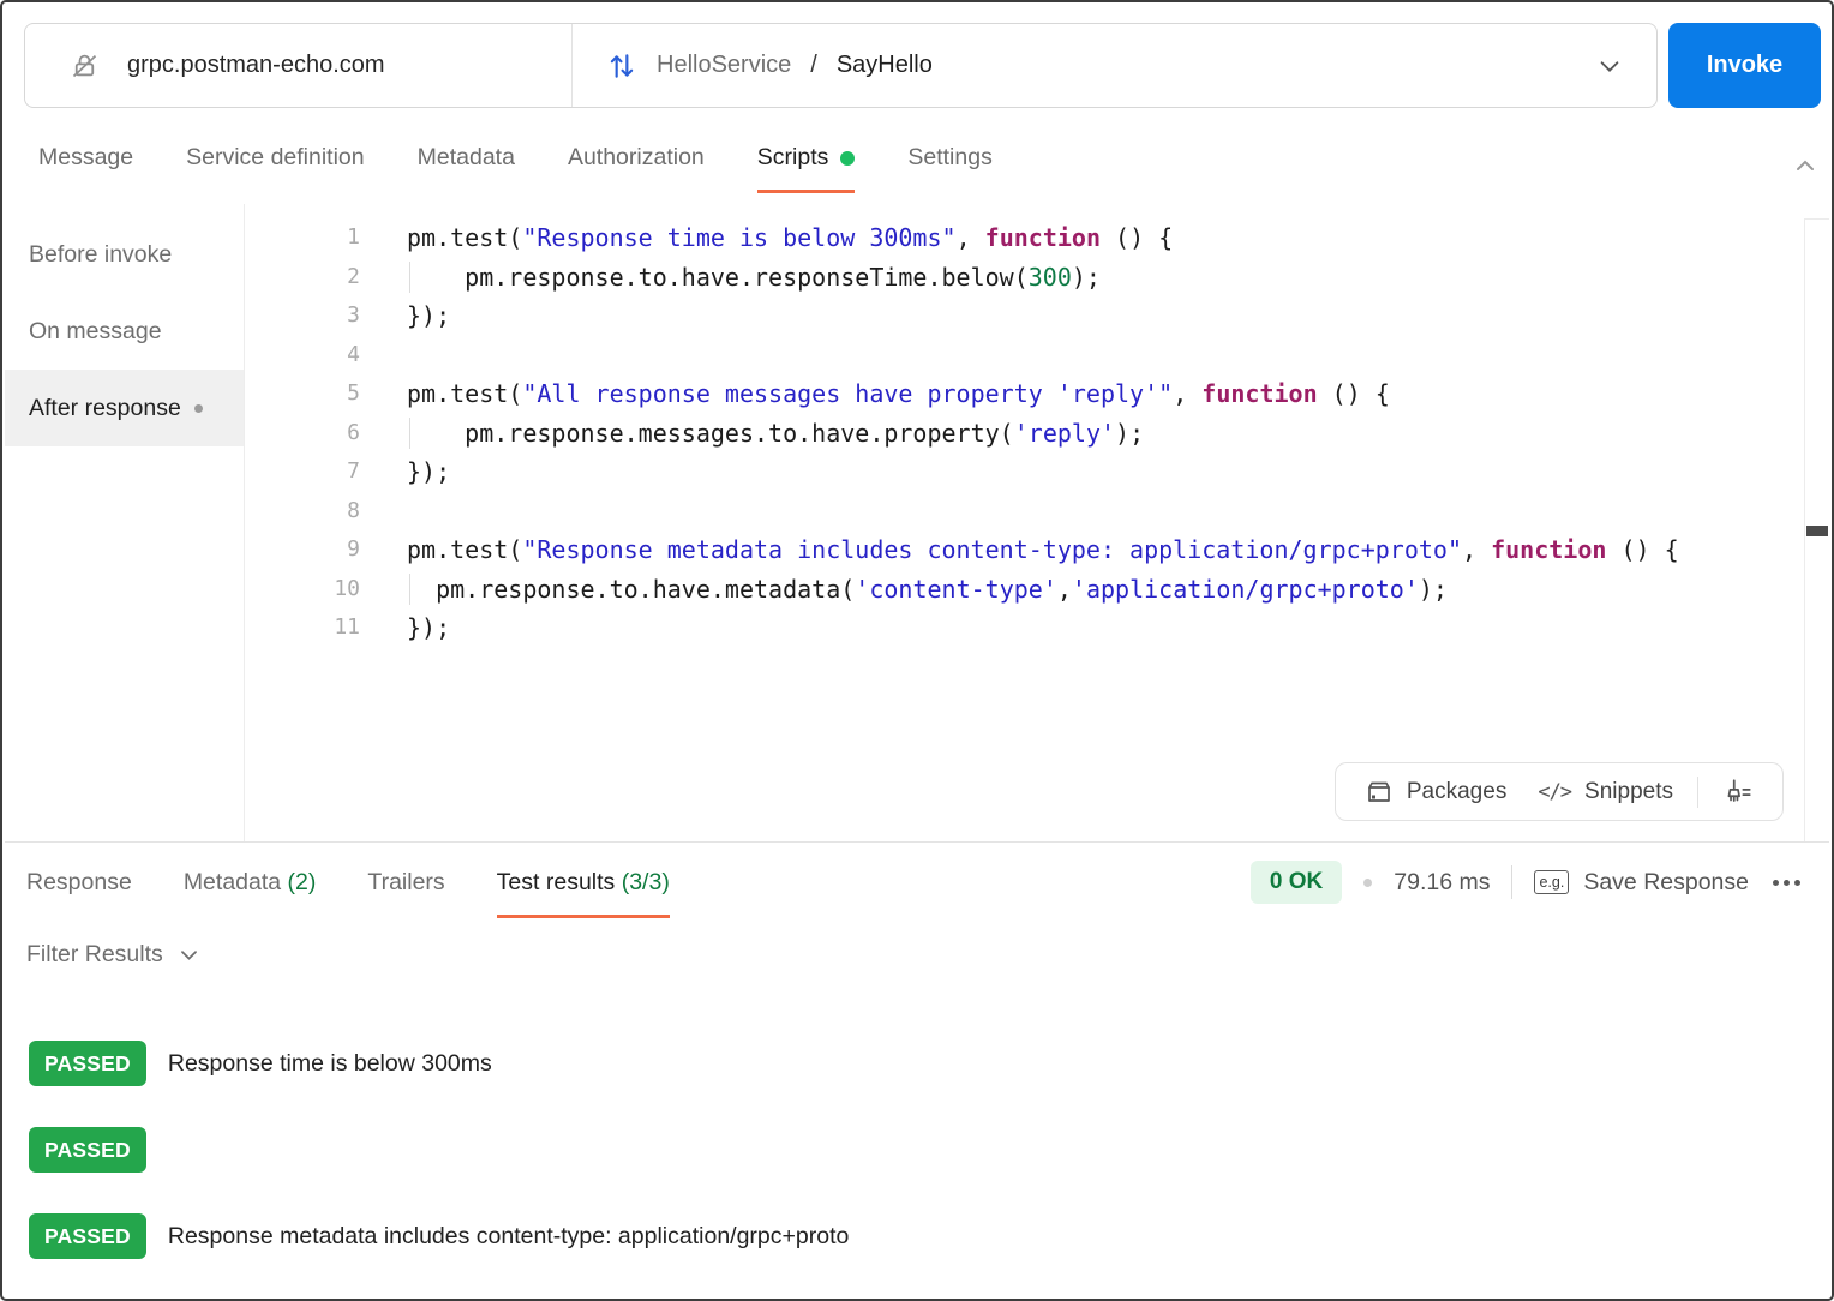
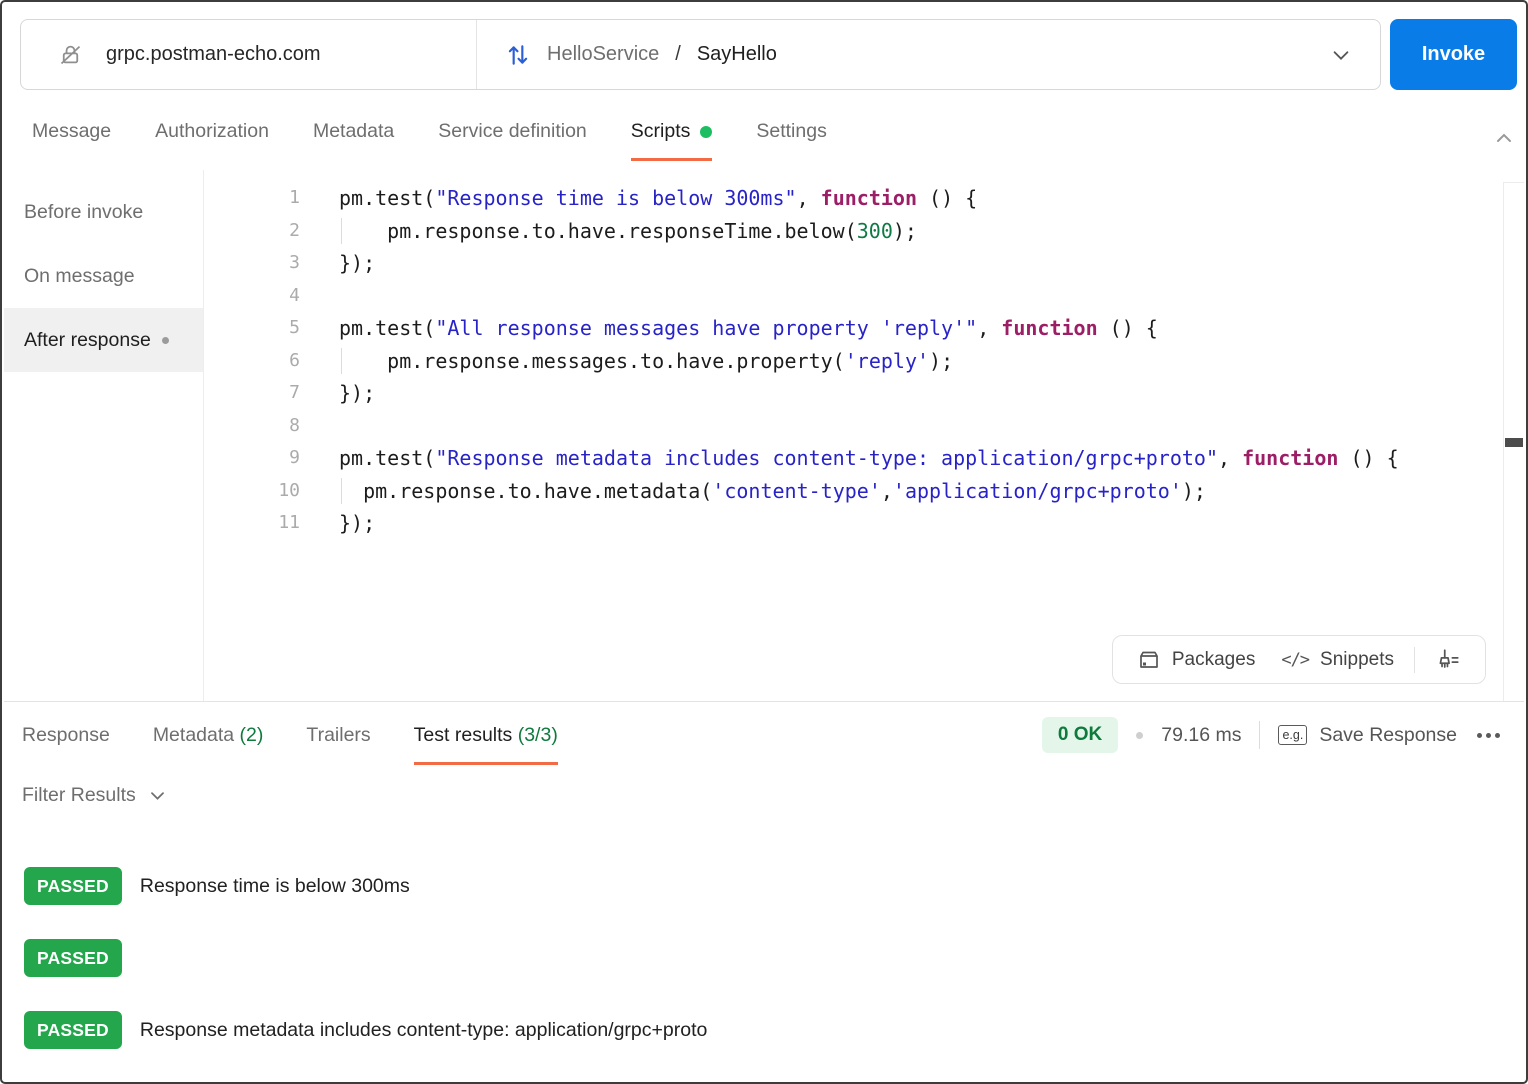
  grpc.postman-echo.com
  HelloService
  /
  SayHello
  Invoke
  Message
- Service definition
+ Authorization
  Metadata
- Authorization
+ Service definition
  Scripts
  Settings
  Before invoke
  On message
  After response
  1
  pm.test("Response time is below 300ms", function () {
  2
  pm.response.to.have.responseTime.below(300);
  3
  });
  4
  5
  pm.test("All response messages have property 'reply'", function () {
  6
  pm.response.messages.to.have.property('reply');
  7
  });
  8
  9
  pm.test("Response metadata includes content-type: application/grpc+proto", function () {
  10
  pm.response.to.have.metadata('content-type','application/grpc+proto');
  11
  });
  Packages
  </>
  Snippets
  Response
  Metadata (2)
  Trailers
  Test results (3/3)
  0 OK
  79.16 ms
  e.g.
  Save Response
  Filter Results
  PASSED
  Response time is below 300ms
  PASSED
  PASSED
  Response metadata includes content-type: application/grpc+proto
